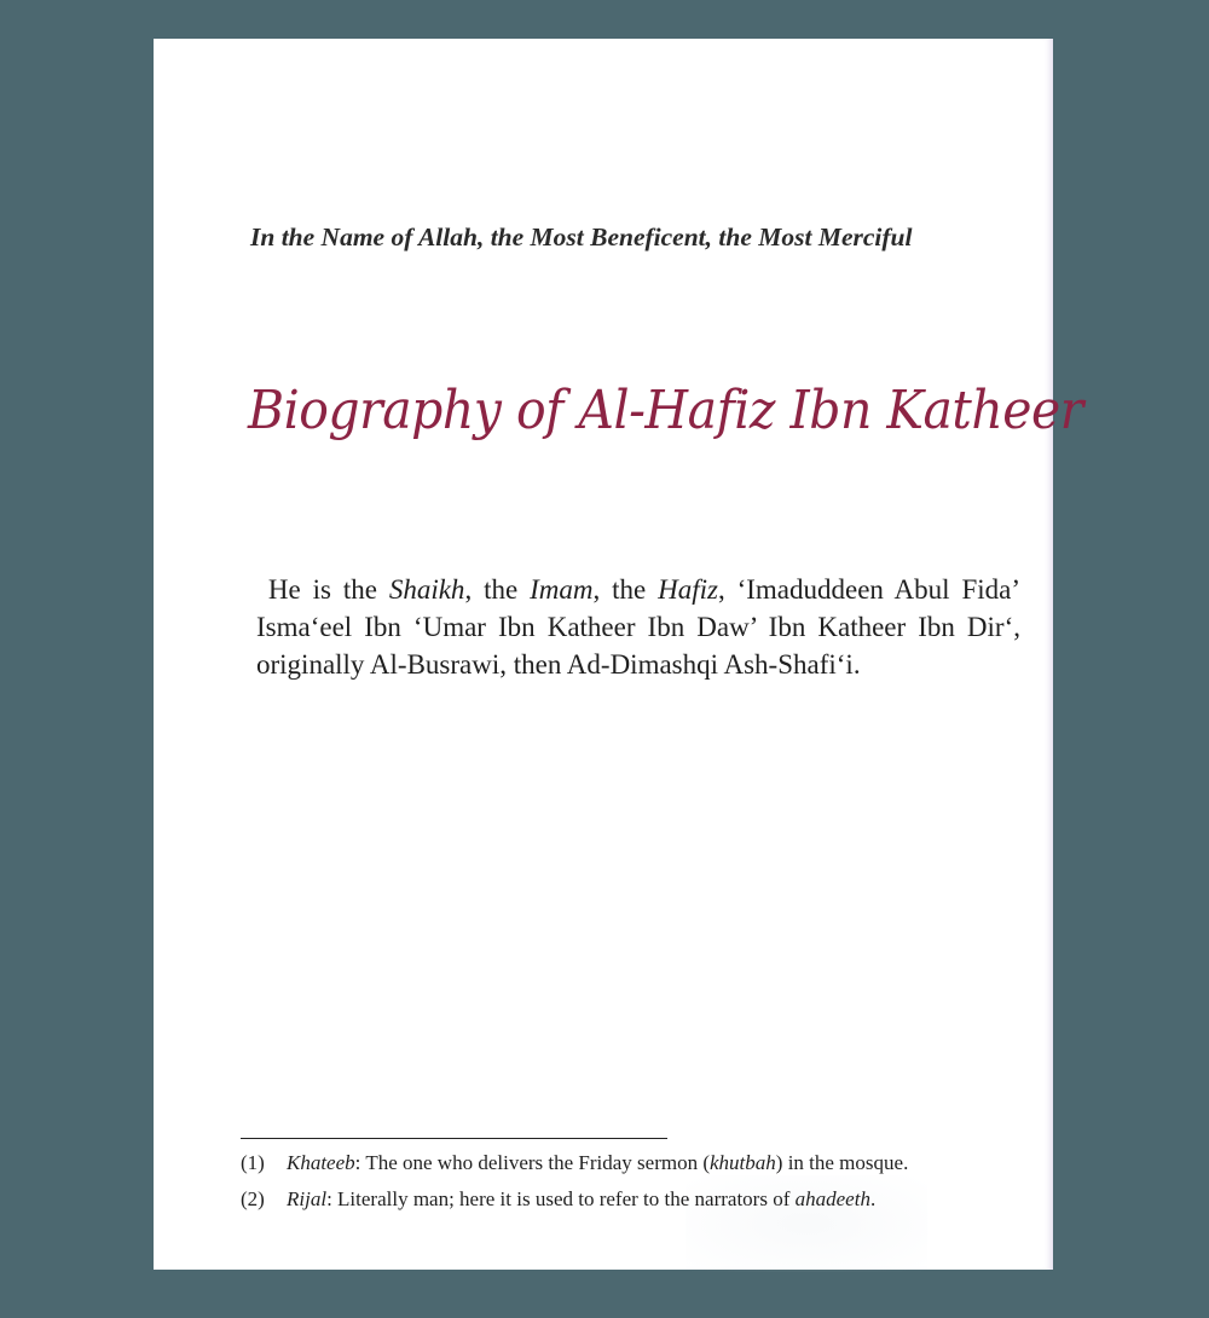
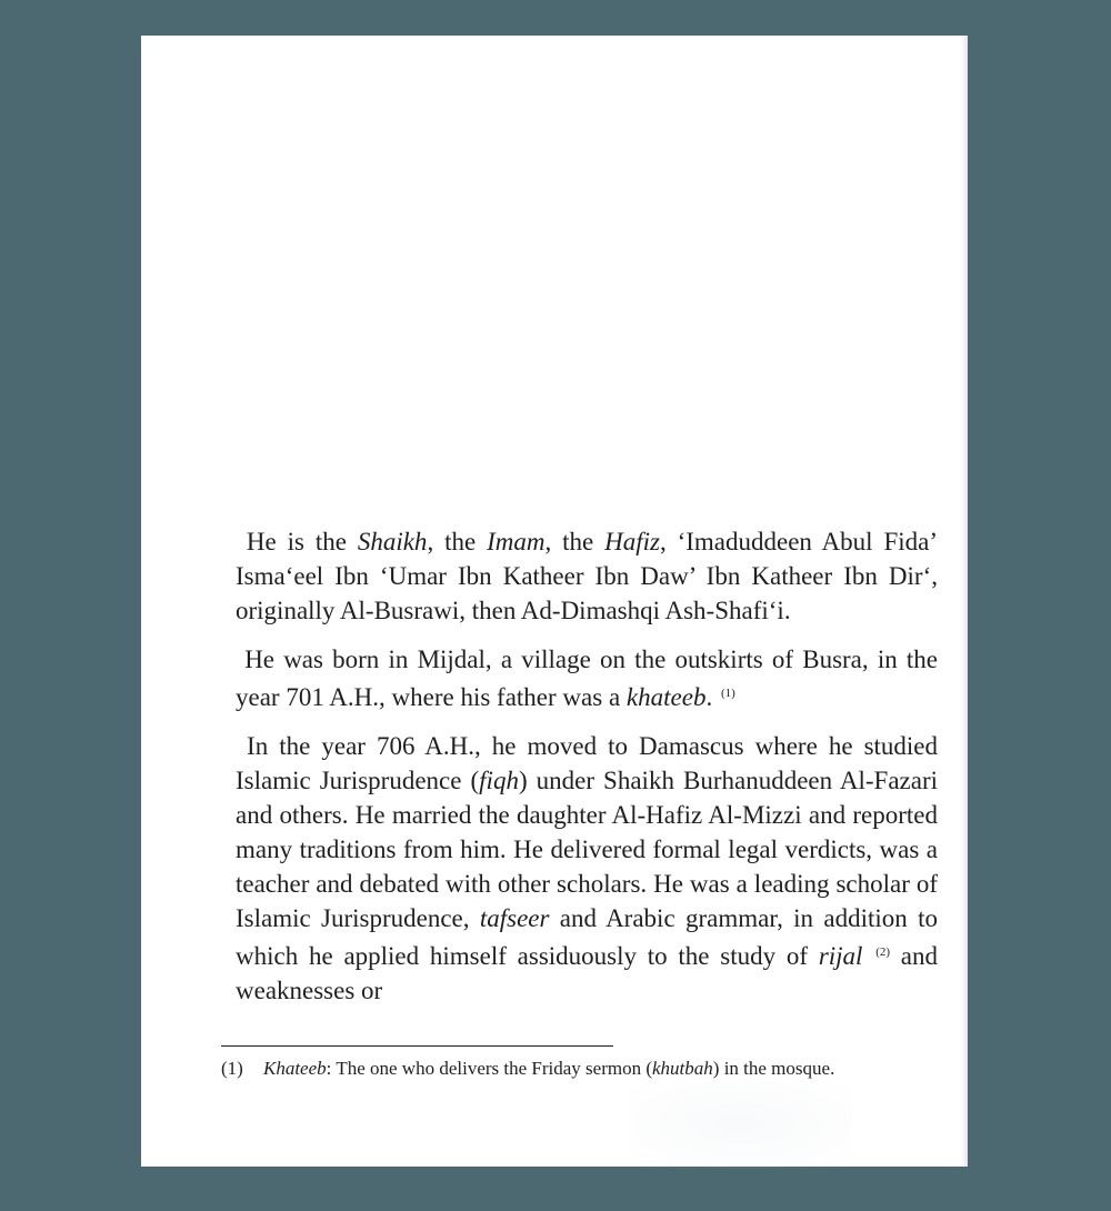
- In the Name of Allah, the Most Beneficent, the Most Merciful
- Biography of Al-Hafiz Ibn Katheer
  He is the Shaikh, the Imam, the Hafiz, ‘Imaduddeen Abul Fida’ Isma‘eel Ibn ‘Umar Ibn Katheer Ibn Daw’ Ibn Katheer Ibn Dir‘, originally Al-Busrawi, then Ad-Dimashqi Ash-Shafi‘i.
+ He was born in Mijdal, a village on the outskirts of Busra, in the year 701 A.H., where his father was a khateeb. (1)
+ In the year 706 A.H., he moved to Damascus where he studied Islamic Jurisprudence (fiqh) under Shaikh Burhanuddeen Al-Fazari and others. He married the daughter Al-Hafiz Al-Mizzi and reported many traditions from him. He delivered formal legal verdicts, was a teacher and debated with other scholars. He was a leading scholar of Islamic Jurisprudence, tafseer and Arabic grammar, in addition to which he applied himself assiduously to the study of rijal (2) and weaknesses or
  (1)
  Khateeb: The one who delivers the Friday sermon (khutbah) in the mosque.
- (2)
- Rijal: Literally man; here it is used to refer to the narrators of ahadeeth.
